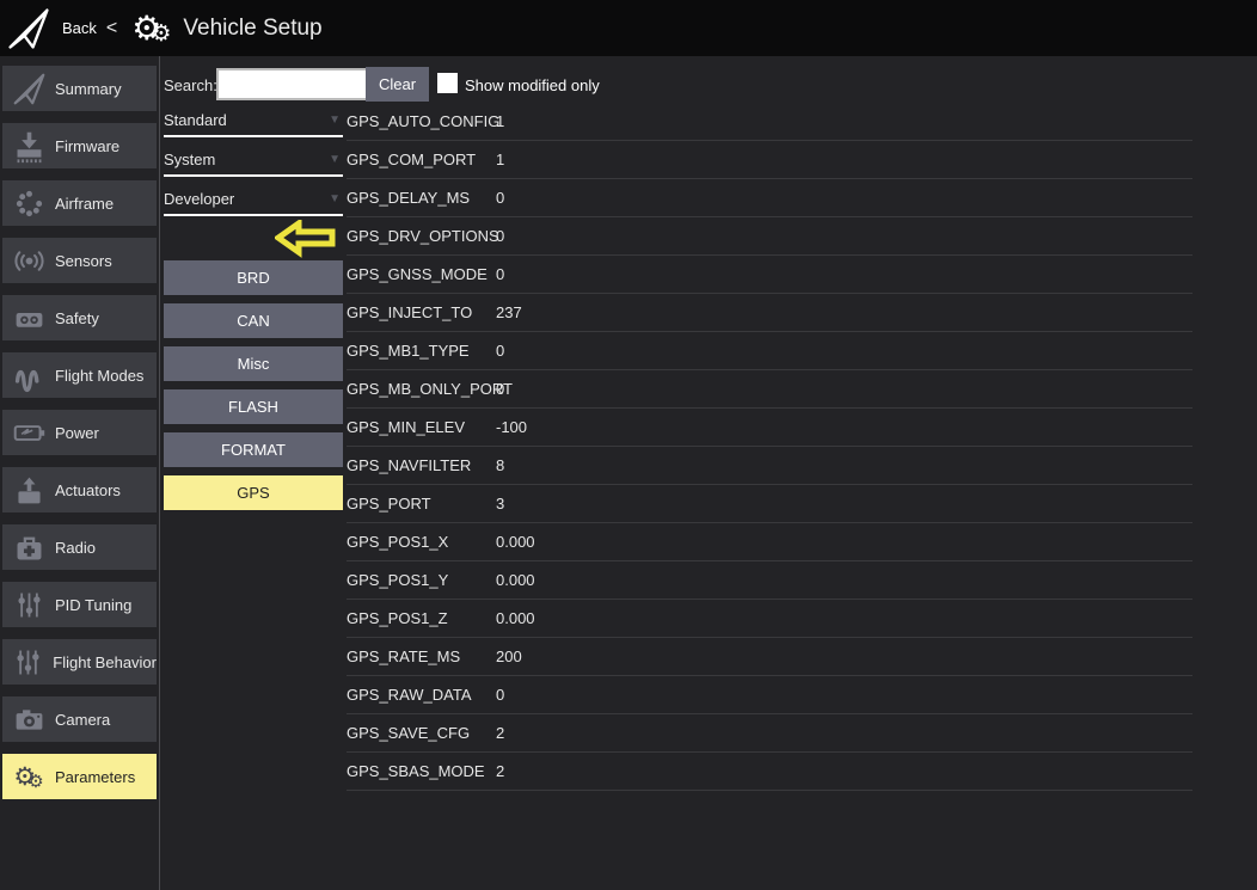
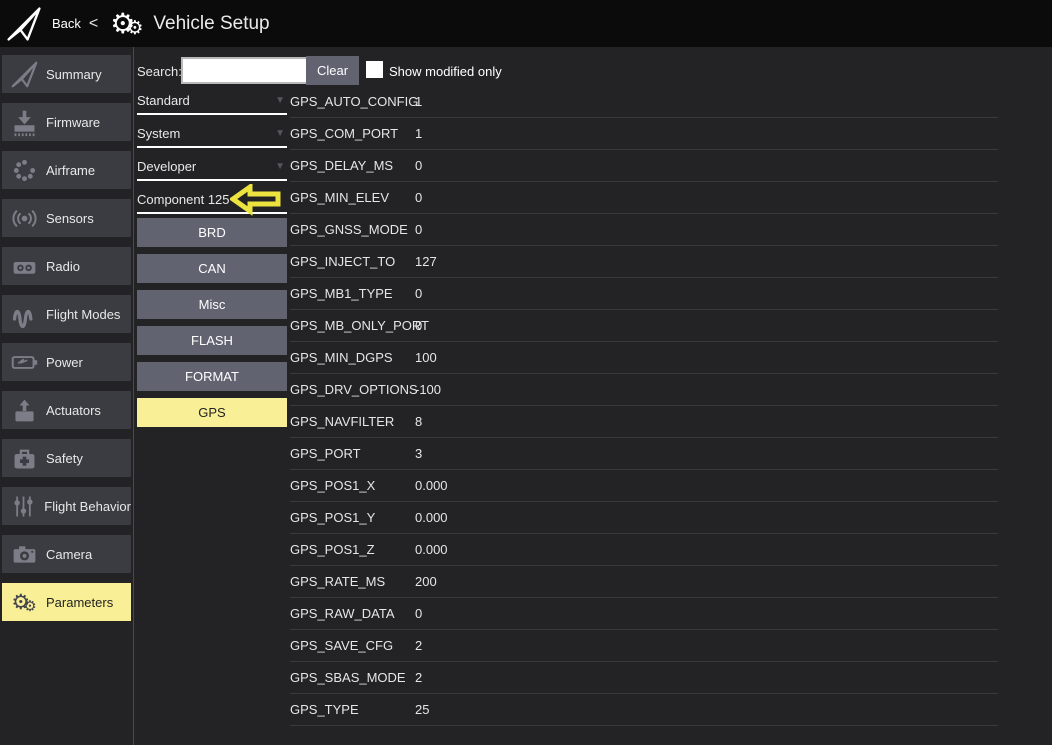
  Back
  <
  ⚙
  ⚙
  Vehicle Setup
  Summary
  Firmware
  Airframe
  Sensors
- Safety
+ Radio
  Flight Modes
  Power
  Actuators
- Radio
+ Safety
- PID Tuning
  Flight Behavior
  Camera
  ⚙
  ⚙
  Parameters
  Search:
  Clear
  Show modified only
  Standard
  ▼
  System
  ▼
  Developer
  ▼
+ Component 125
  BRD
  CAN
  Misc
  FLASH
  FORMAT
  GPS
  GPS_AUTO_CONFIG
  1
  GPS_COM_PORT
  1
  GPS_DELAY_MS
  0
- GPS_DRV_OPTIONS
+ GPS_MIN_ELEV
  0
  GPS_GNSS_MODE
  0
  GPS_INJECT_TO
- 237
+ 127
  GPS_MB1_TYPE
  0
  GPS_MB_ONLY_POT
  0
+ GPS_MIN_DGPS
+ 100
- GPS_MIN_ELEV
+ GPS_DRV_OPTIONS
  -100
  GPS_NAVFILTER
  8
  GPS_PORT
  3
  GPS_POS1_X
  0.000
  GPS_POS1_Y
  0.000
  GPS_POS1_Z
  0.000
  GPS_RATE_MS
  200
  GPS_RAW_DATA
  0
  GPS_SAVE_CFG
  2
  GPS_SBAS_MODE
  2
+ GPS_TYPE
+ 25
